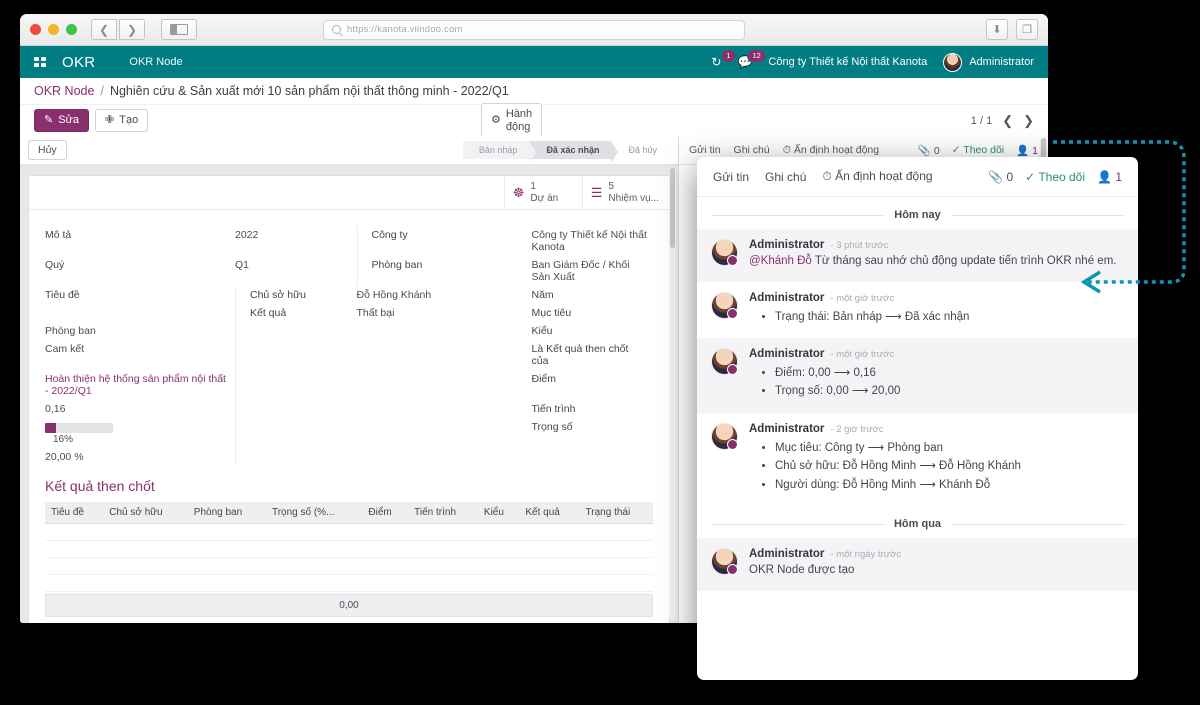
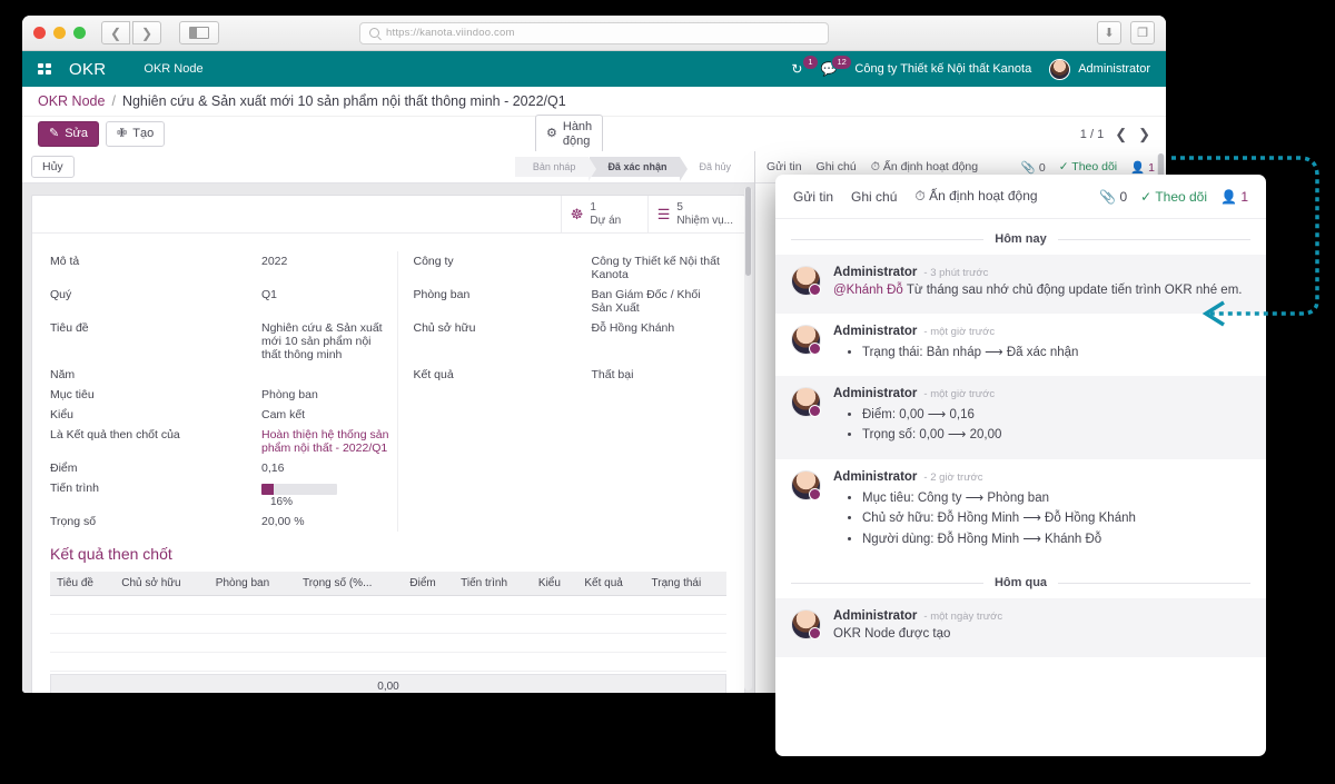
  ❮
  ❯
  https://kanota.viindoo.com
  ⬇
  ❐
  OKR
  OKR Node
  ↻
  1
  💬
  12
  Công ty Thiết kế Nội thất Kanota
  Administrator
  OKR Node
  /
  Nghiên cứu & Sản xuất mới 10 sản phẩm nội thất thông minh - 2022/Q1
  ✎
  Sửa
  ✙
  Tạo
  ⚙
  Hành động
  1 / 1
  ❮
  ❯
  Hủy
  Bản nháp
  Đã xác nhận
  Đã hủy
  ☸
  1
  Dự án
  ☰
  5
  Nhiệm vụ...
  Mô tả
  2022
  Công ty
  Công ty Thiết kế Nội thất Kanota
  Quý
  Q1
  Phòng ban
  Ban Giám Đốc / Khối Sản Xuất
  Tiêu đề
+ Nghiên cứu & Sản xuất mới 10 sản phẩm nội thất thông minh
  Chủ sở hữu
  Đỗ Hồng Khánh
  Năm
  Kết quả
  Thất bại
  Mục tiêu
  Phòng ban
  Kiểu
  Cam kết
  Là Kết quả then chốt của
  Hoàn thiện hệ thống sản phẩm nội thất - 2022/Q1
  Điểm
  0,16
  Tiến trình
  16%
  Trọng số
  20,00 %
  Kết quả then chốt
  Tiêu đề	Chủ sở hữu	Phòng ban	Trọng số (%...	Điểm	Tiến trình	Kiểu	Kết quả	Trạng thái
  0,00
  Gửi tin
  Ghi chú
  ⏱ Ấn định hoạt động
  📎 0
  ✓ Theo dõi
  👤 1
  Gửi tin
  Ghi chú
  ⏱ Ấn định hoạt động
  📎 0
  ✓ Theo dõi
  👤 1
  Hôm nay
  Administrator
  - 3 phút trước
  @Khánh Đỗ Từ tháng sau nhớ chủ động update tiến trình OKR nhé em.
  Administrator
  - một giờ trước
  Trạng thái: Bản nháp ⟶ Đã xác nhận
  Administrator
  - một giờ trước
  Điểm: 0,00 ⟶ 0,16
  Trọng số: 0,00 ⟶ 20,00
  Administrator
  - 2 giờ trước
  Mục tiêu: Công ty ⟶ Phòng ban
  Chủ sở hữu: Đỗ Hồng Minh ⟶ Đỗ Hồng Khánh
  Người dùng: Đỗ Hồng Minh ⟶ Khánh Đỗ
  Hôm qua
  Administrator
  - một ngày trước
  OKR Node được tạo
